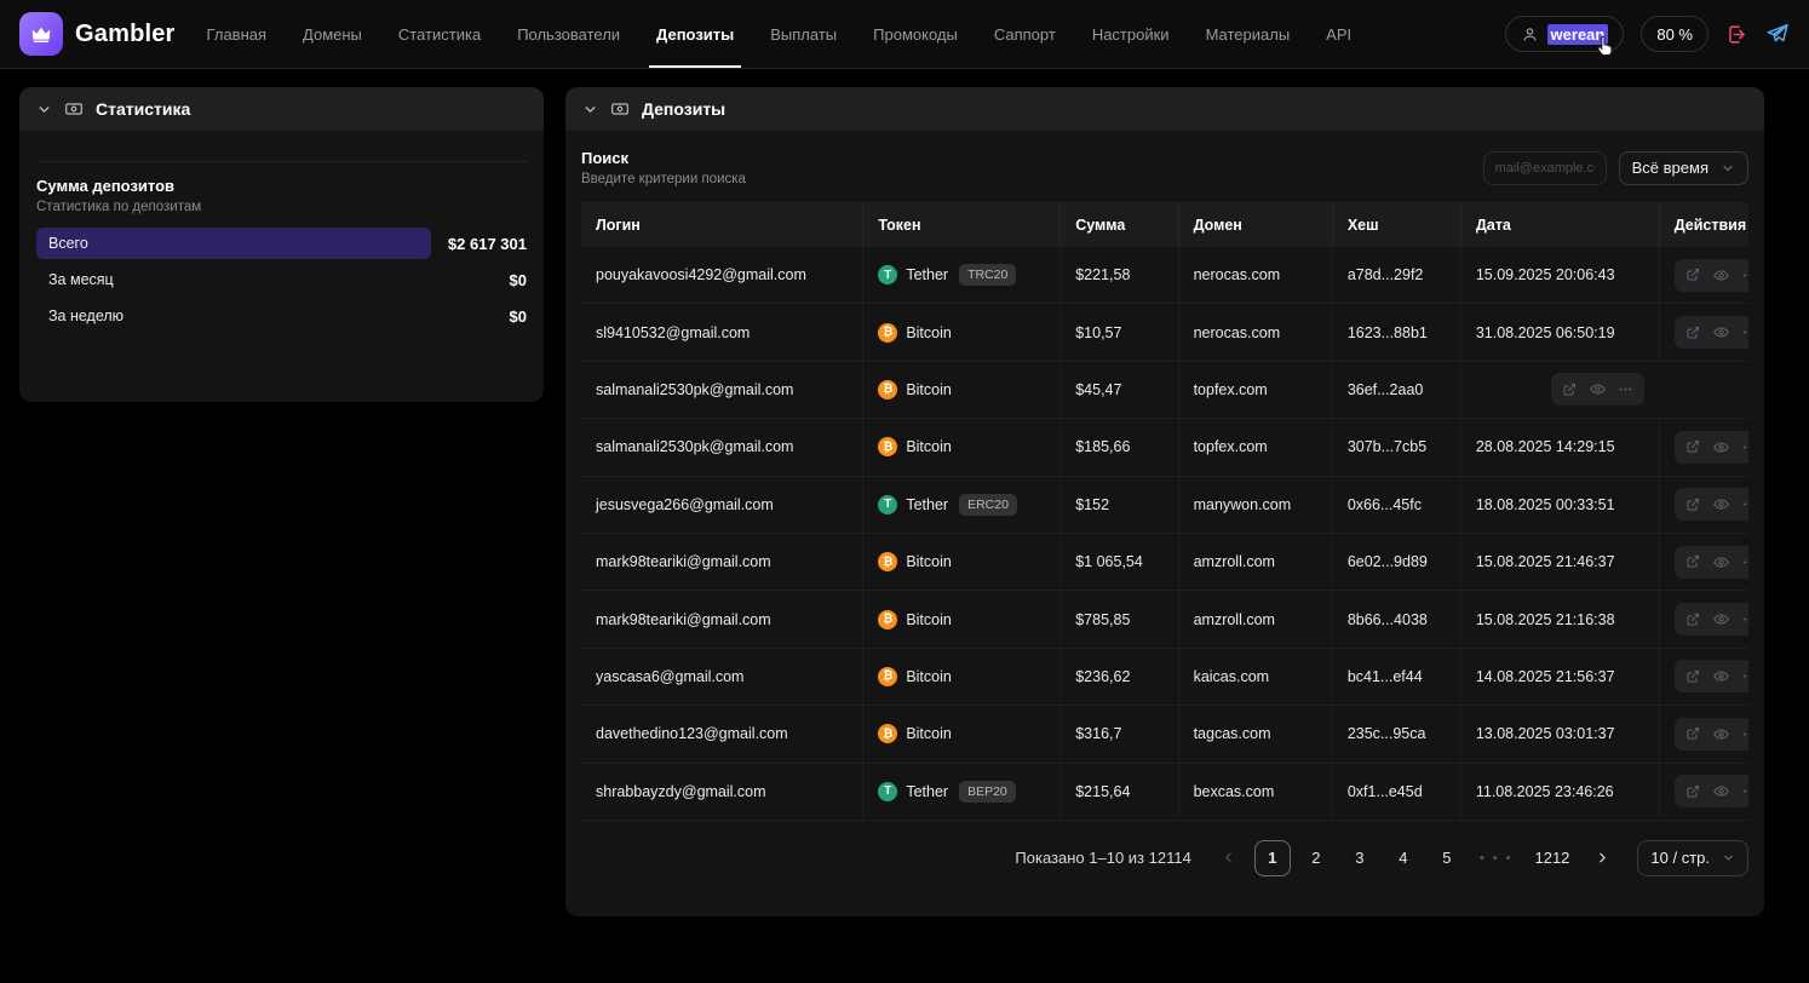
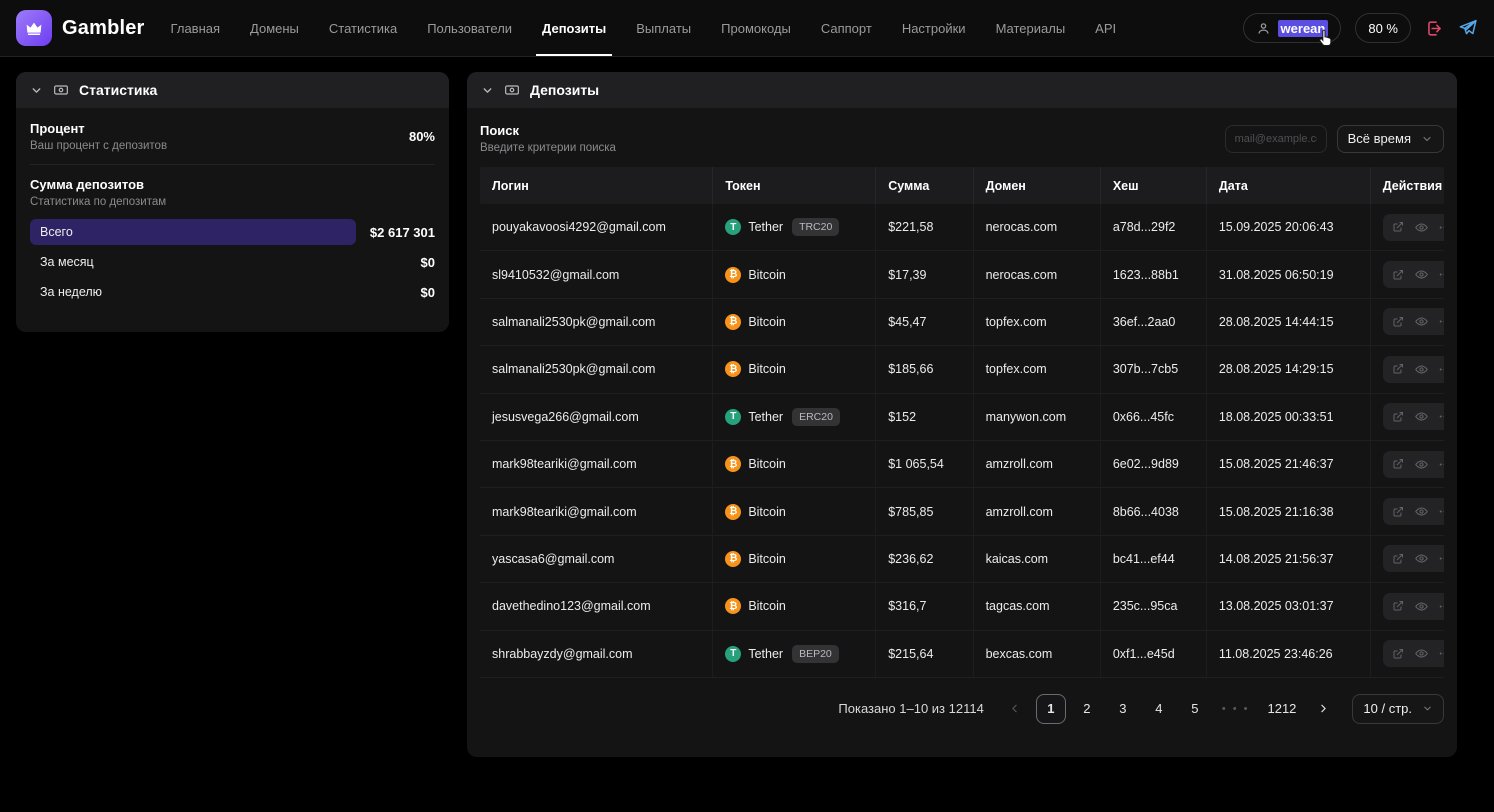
  Gambler
  Главная
  Домены
  Статистика
  Пользователи
  Депозиты
  Выплаты
  Промокоды
  Саппорт
  Настройки
  Материалы
  API
  werean
  80 %
  Статистика
+ Процент
+ Ваш процент с депозитов
+ 80%
  Сумма депозитов
  Статистика по депозитам
  Всего
  $2 617 301
  За месяц
  $0
  За неделю
  $0
  Депозиты
  Поиск
  Введите критерии поиска
  mail@example.c
  Всё время
  Логин
  Токен
  Сумма
  Домен
  Хеш
  Дата
  Действия
  pouyakavoosi4292@gmail.com
  T
  Tether
  TRC20
  $221,58
  nerocas.com
  a78d...29f2
  15.09.2025 20:06:43
  sl9410532@gmail.com
  ₿
  Bitcoin
- $10,57
+ $17,39
  nerocas.com
  1623...88b1
  31.08.2025 06:50:19
  salmanali2530pk@gmail.com
  ₿
  Bitcoin
  $45,47
  topfex.com
  36ef...2aa0
+ 28.08.2025 14:44:15
  salmanali2530pk@gmail.com
  ₿
  Bitcoin
  $185,66
  topfex.com
  307b...7cb5
  28.08.2025 14:29:15
  jesusvega266@gmail.com
  T
  Tether
  ERC20
  $152
  manywon.com
  0x66...45fc
  18.08.2025 00:33:51
  mark98teariki@gmail.com
  ₿
  Bitcoin
  $1 065,54
  amzroll.com
  6e02...9d89
  15.08.2025 21:46:37
  mark98teariki@gmail.com
  ₿
  Bitcoin
  $785,85
  amzroll.com
  8b66...4038
  15.08.2025 21:16:38
  yascasa6@gmail.com
  ₿
  Bitcoin
  $236,62
  kaicas.com
  bc41...ef44
  14.08.2025 21:56:37
  davethedino123@gmail.com
  ₿
  Bitcoin
  $316,7
  tagcas.com
  235c...95ca
  13.08.2025 03:01:37
  shrabbayzdy@gmail.com
  T
  Tether
  BEP20
  $215,64
  bexcas.com
  0xf1...e45d
  11.08.2025 23:46:26
  Показано 1–10 из 12114
  1
  2
  3
  4
  5
  • • •
  1212
  10 / стр.
